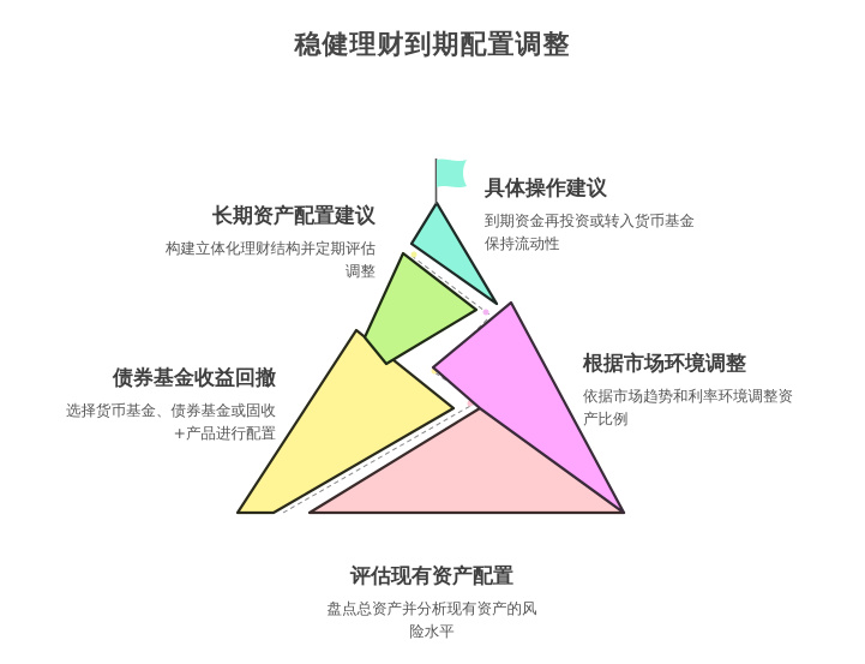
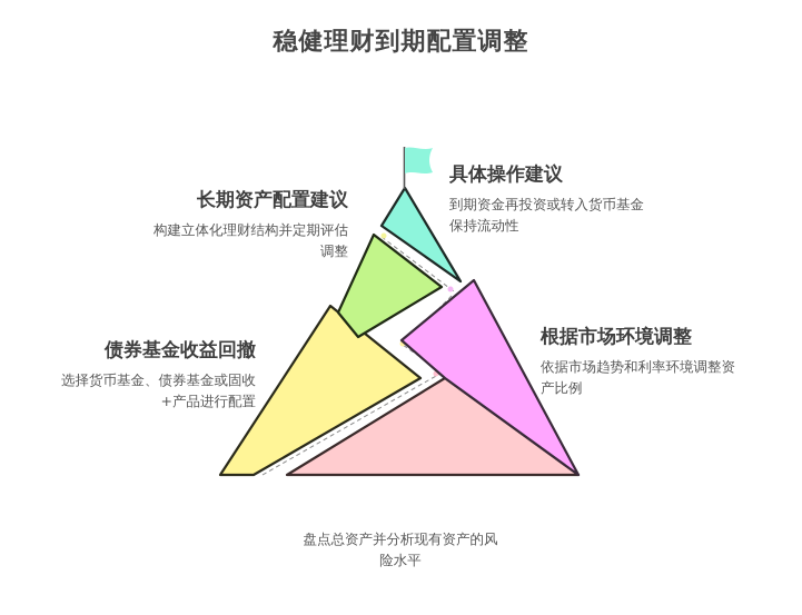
  稳健理财到期配置调整
  具体操作建议
  到期资金再投资或转入货币基金
  保持流动性
  长期资产配置建议
  构建立体化理财结构并定期评估
  调整
  根据市场环境调整
  依据市场趋势和利率环境调整资
  产比例
  债券基金收益回撤
  选择货币基金、债券基金或固收
  +产品进行配置
- 评估现有资产配置
  盘点总资产并分析现有资产的风
  险水平
